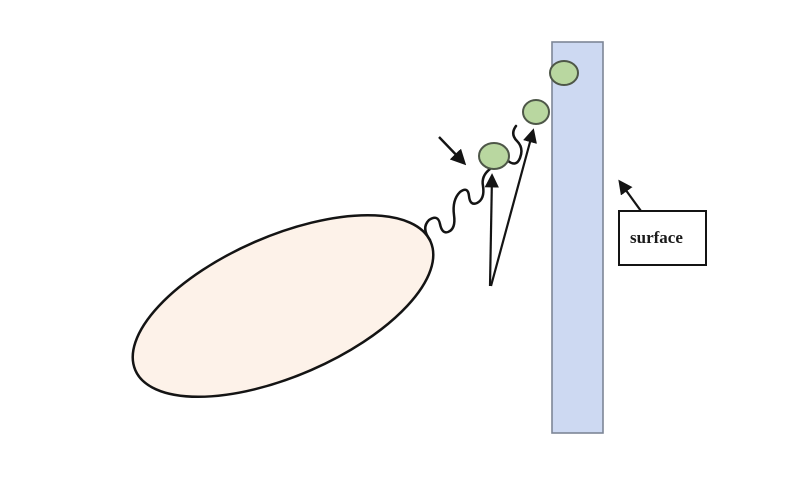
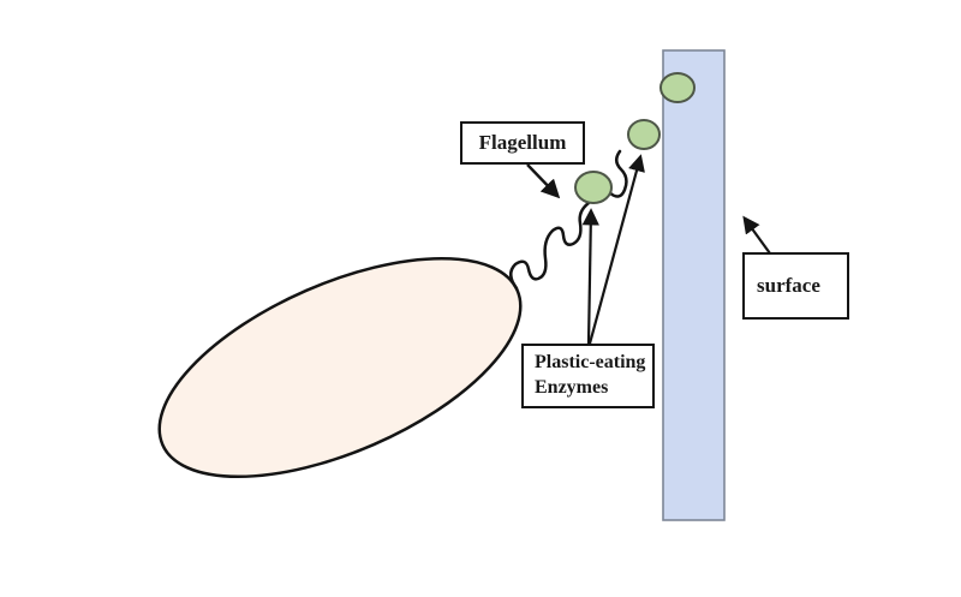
+ Flagellum
+ Plastic-eating
+ Enzymes
  surface
